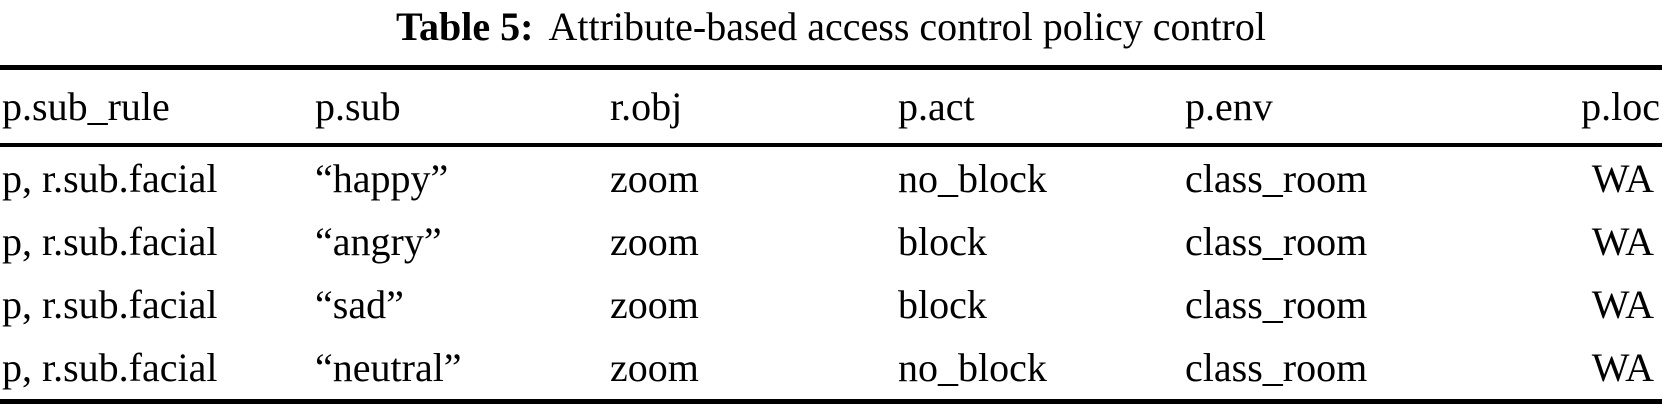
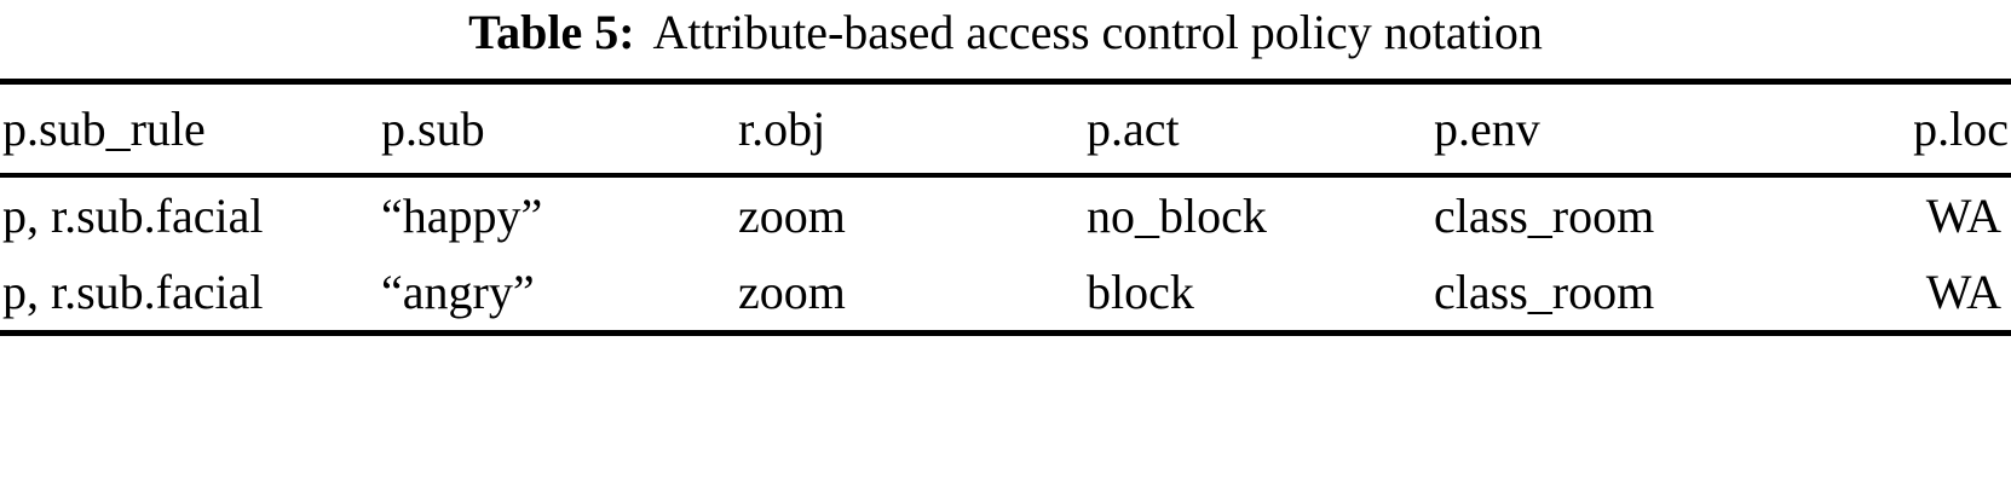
- Table 5: Attribute-based access control policy control
+ Table 5: Attribute-based access control policy notation
  p.sub_rule	p.sub	r.obj	p.act	p.env	p.loc
  p, r.sub.facial	“happy”	zoom	no_block	class_room	WA
  p, r.sub.facial	“angry”	zoom	block	class_room	WA
- p, r.sub.facial	“sad”	zoom	block	class_room	WA
- p, r.sub.facial	“neutral”	zoom	no_block	class_room	WA
